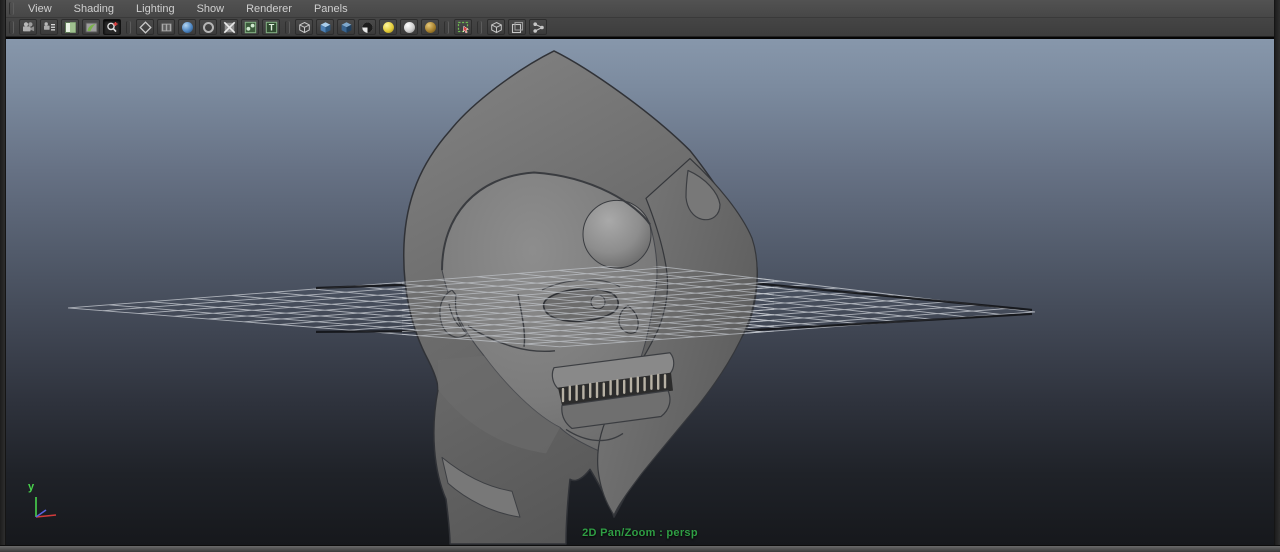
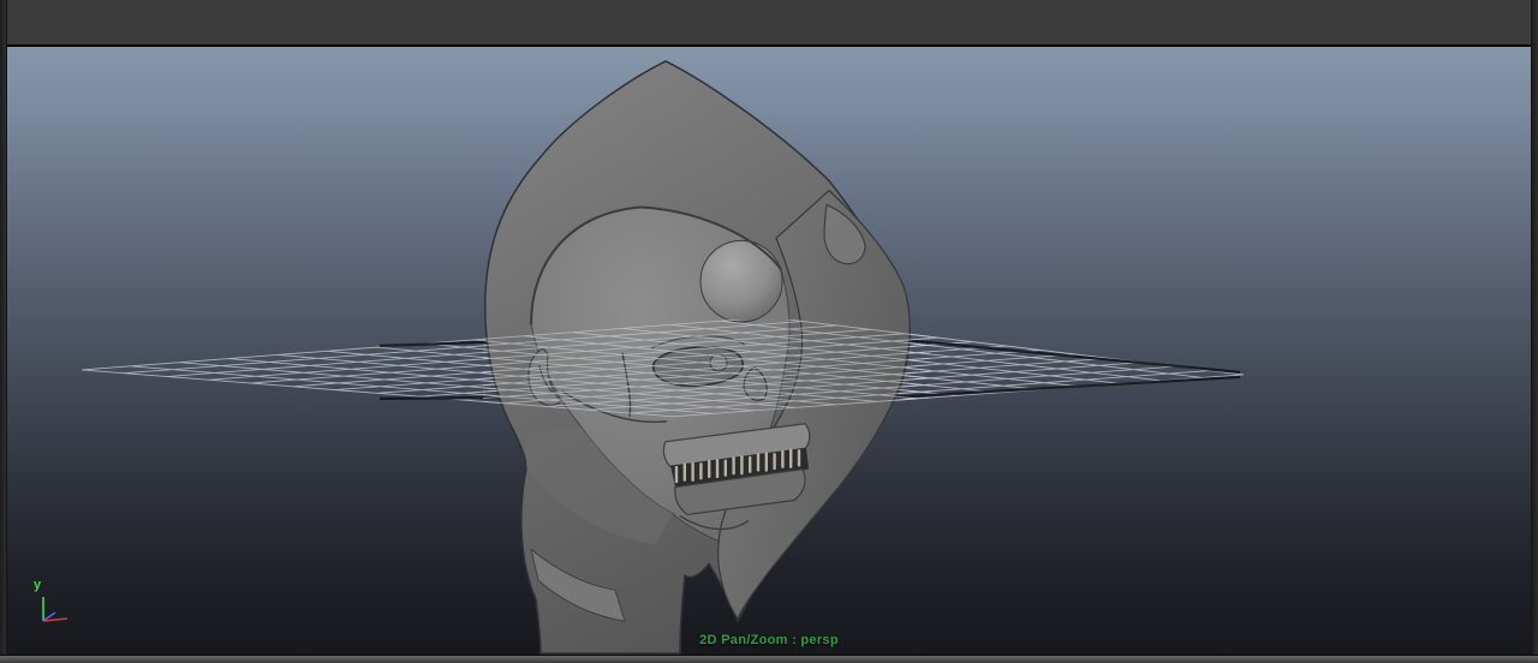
- View
- Shading
- Lighting
- Show
- Renderer
- Panels
- T
  y
  2D Pan/Zoom : persp
